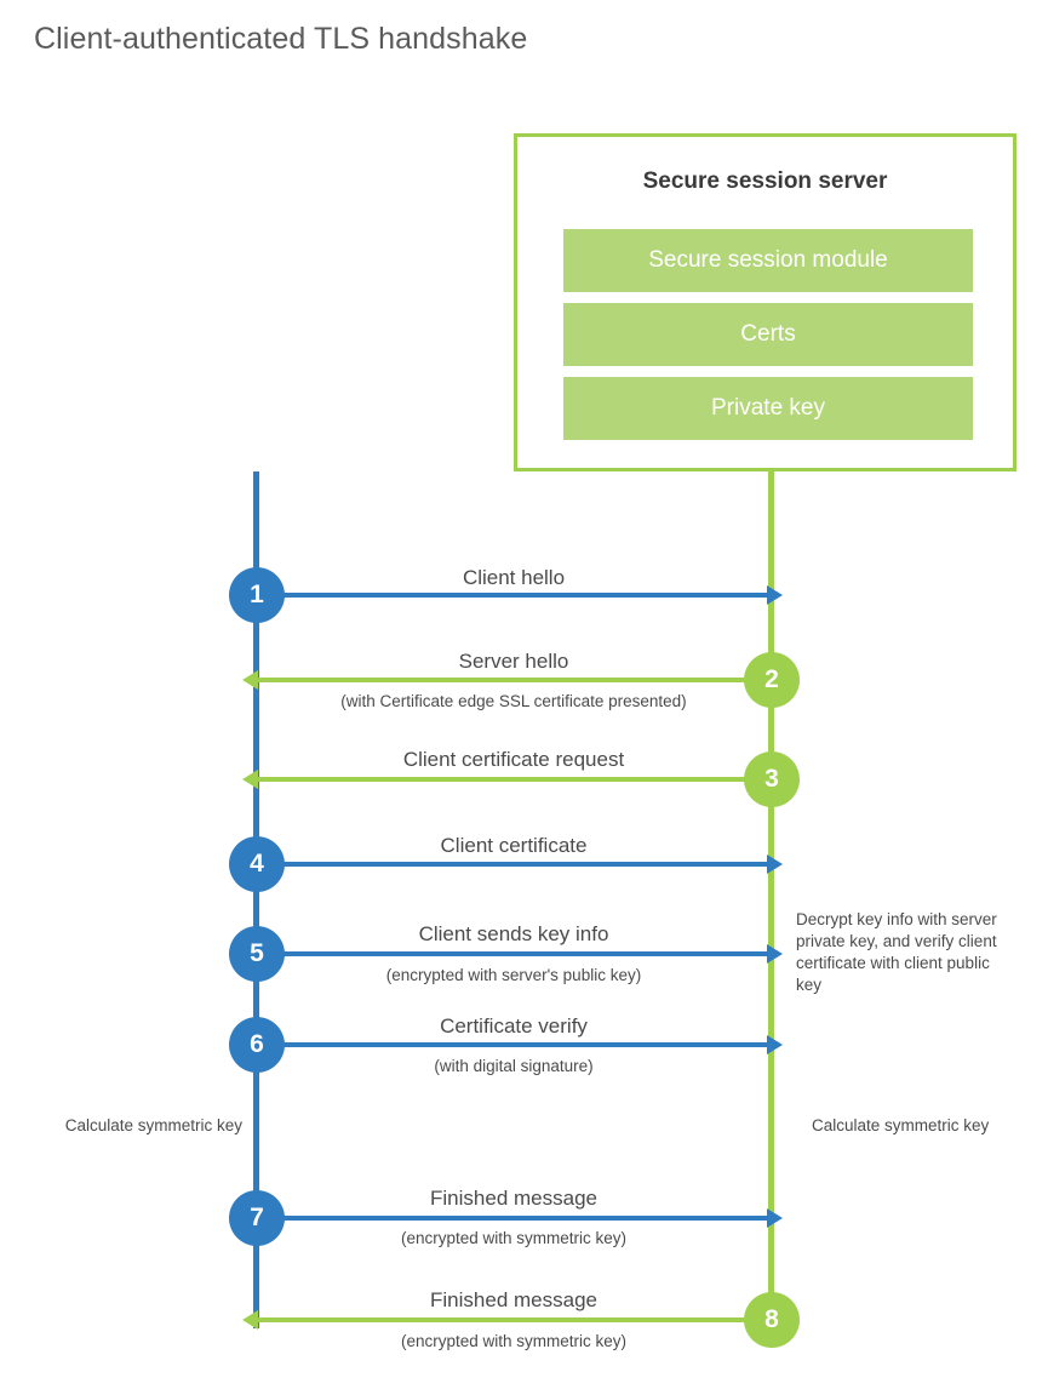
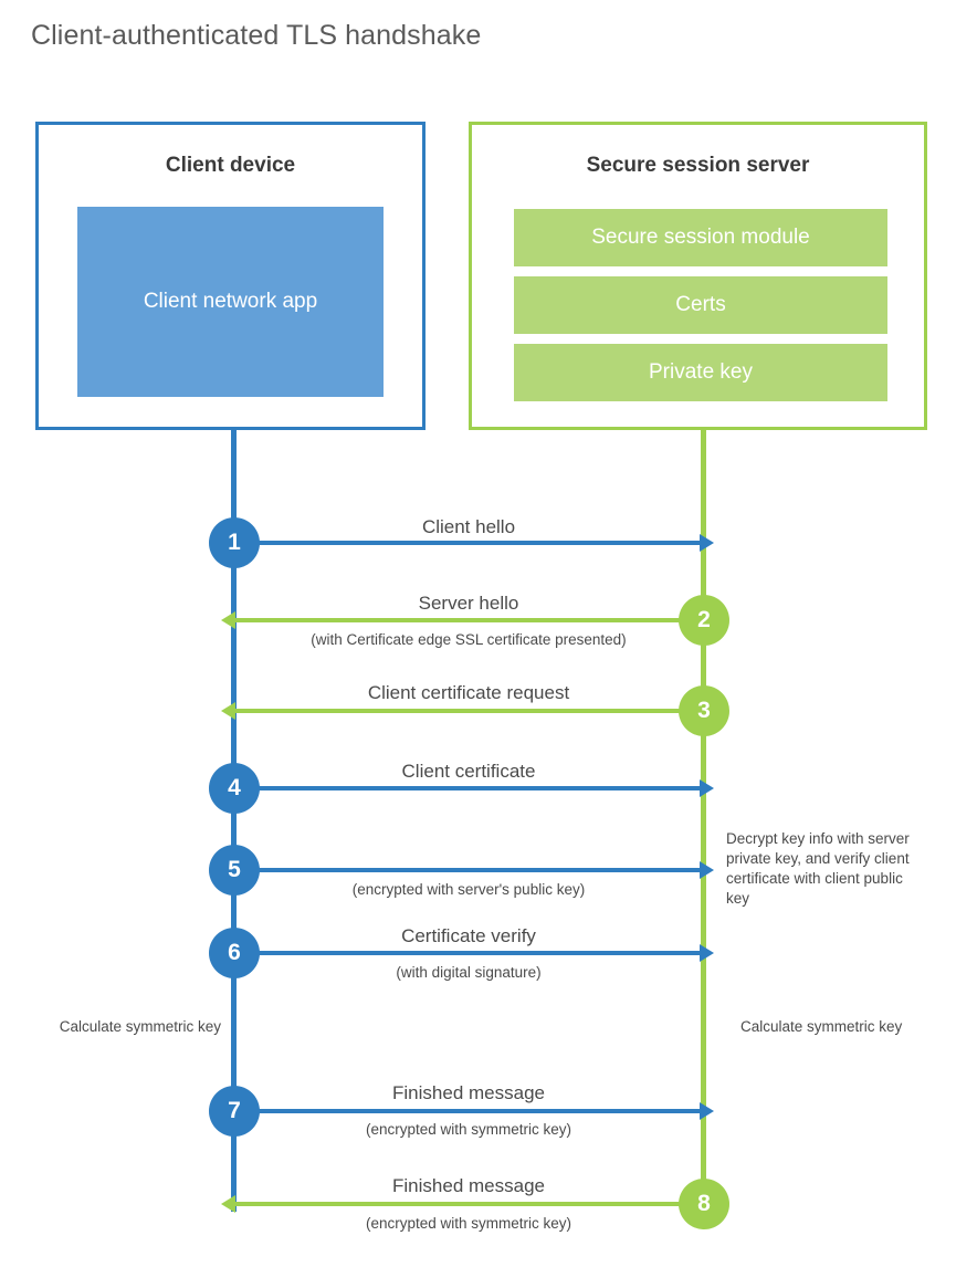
  Client-authenticated TLS handshake
+ Client device
+ Client network app
  Secure session server
  Secure session module
  Certs
  Private key
  Client hello
  1
  Server hello
  (with Certificate edge SSL certificate presented)
  2
  Client certificate request
  3
  Client certificate
  4
- Client sends key info
  (encrypted with server's public key)
  5
  Certificate verify
  (with digital signature)
  6
  Decrypt key info with server private key, and verify client certificate with client public key
  Calculate symmetric key
  Calculate symmetric key
  Finished message
  (encrypted with symmetric key)
  7
  Finished message
  (encrypted with symmetric key)
  8
